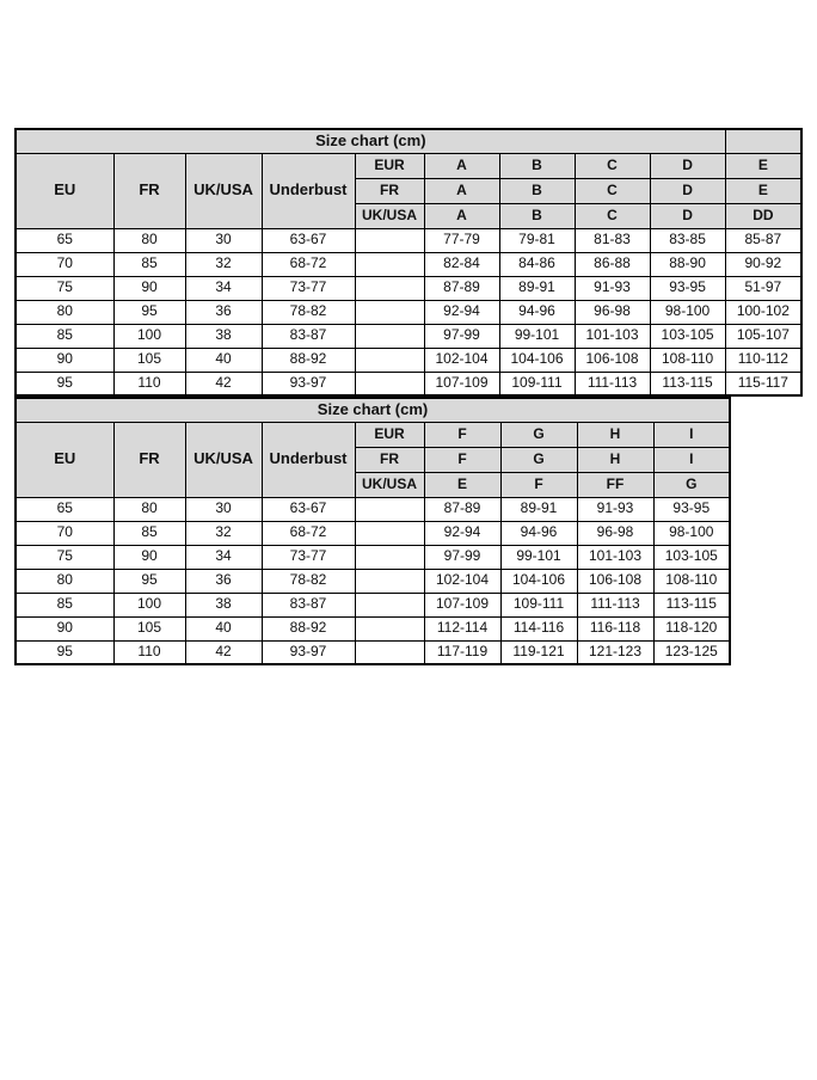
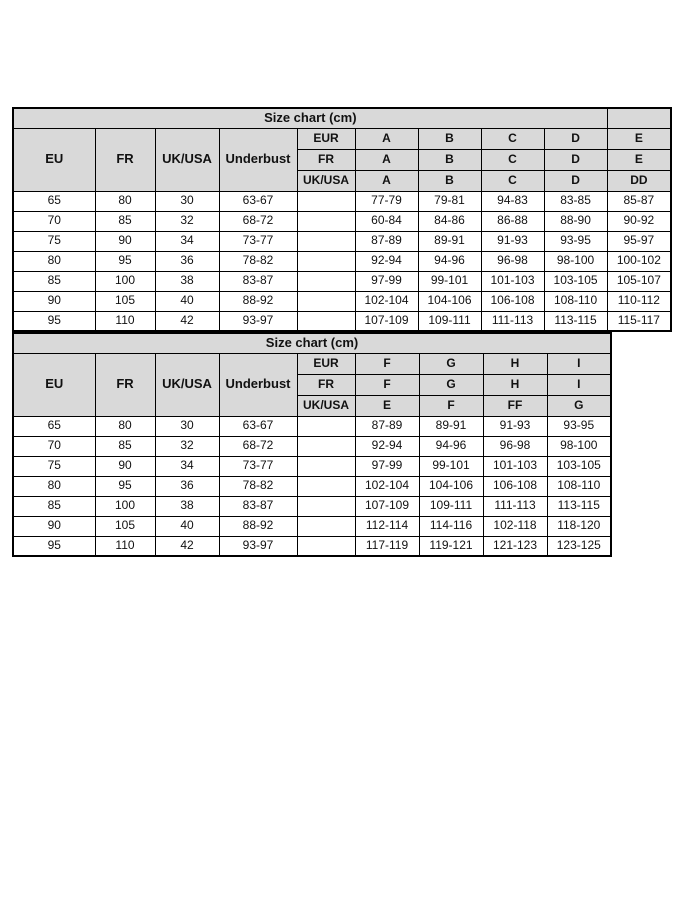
  Size chart (cm)
  EU	FR	UK/USA	Underbust	EUR	A	B	C	D	E
  FR	A	B	C	D	E
  UK/USA	A	B	C	D	DD
- 65	80	30	63-67		77-79	79-81	81-83	83-85	85-87
+ 65	80	30	63-67		77-79	79-81	94-83	83-85	85-87
- 70	85	32	68-72		82-84	84-86	86-88	88-90	90-92
+ 70	85	32	68-72		60-84	84-86	86-88	88-90	90-92
- 75	90	34	73-77		87-89	89-91	91-93	93-95	51-97
+ 75	90	34	73-77		87-89	89-91	91-93	93-95	95-97
  80	95	36	78-82		92-94	94-96	96-98	98-100	100-102
  85	100	38	83-87		97-99	99-101	101-103	103-105	105-107
  90	105	40	88-92		102-104	104-106	106-108	108-110	110-112
  95	110	42	93-97		107-109	109-111	111-113	113-115	115-117
  Size chart (cm)
  EU	FR	UK/USA	Underbust	EUR	F	G	H	I
  FR	F	G	H	I
  UK/USA	E	F	FF	G
  65	80	30	63-67		87-89	89-91	91-93	93-95
  70	85	32	68-72		92-94	94-96	96-98	98-100
  75	90	34	73-77		97-99	99-101	101-103	103-105
  80	95	36	78-82		102-104	104-106	106-108	108-110
  85	100	38	83-87		107-109	109-111	111-113	113-115
- 90	105	40	88-92		112-114	114-116	116-118	118-120
+ 90	105	40	88-92		112-114	114-116	102-118	118-120
  95	110	42	93-97		117-119	119-121	121-123	123-125
